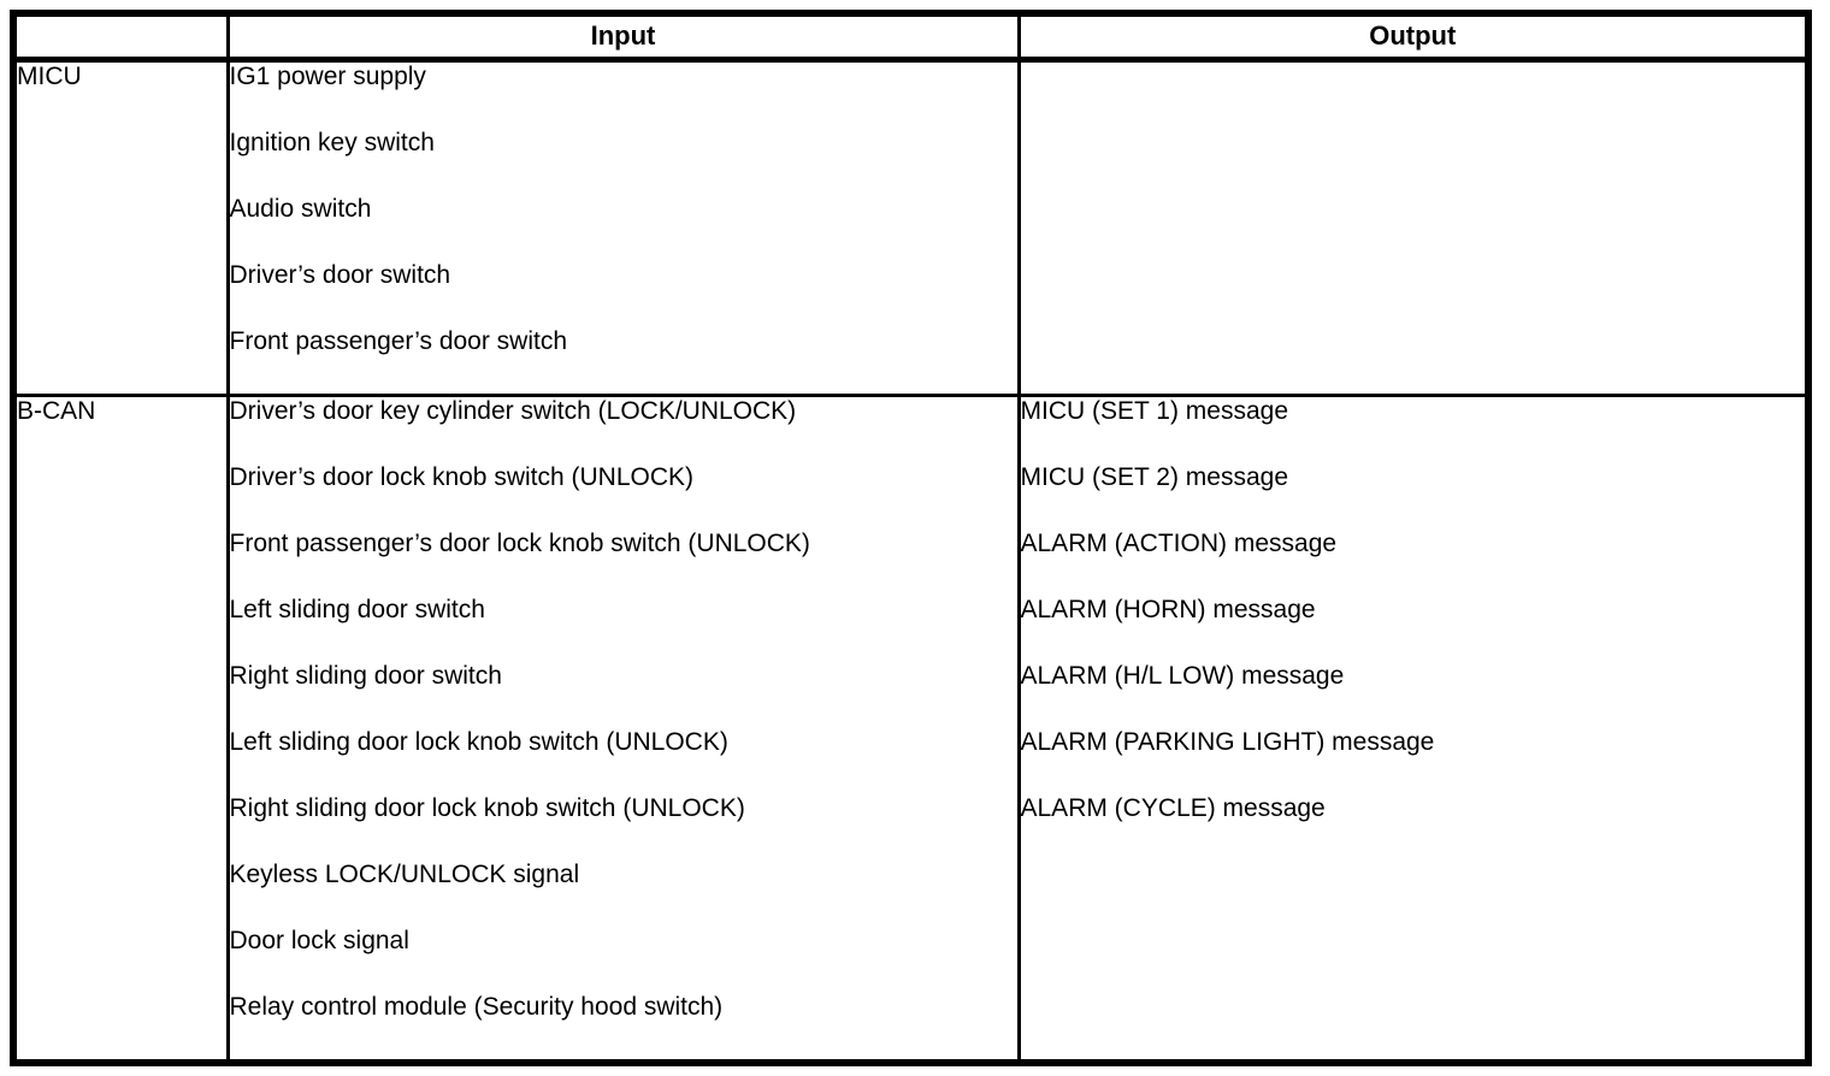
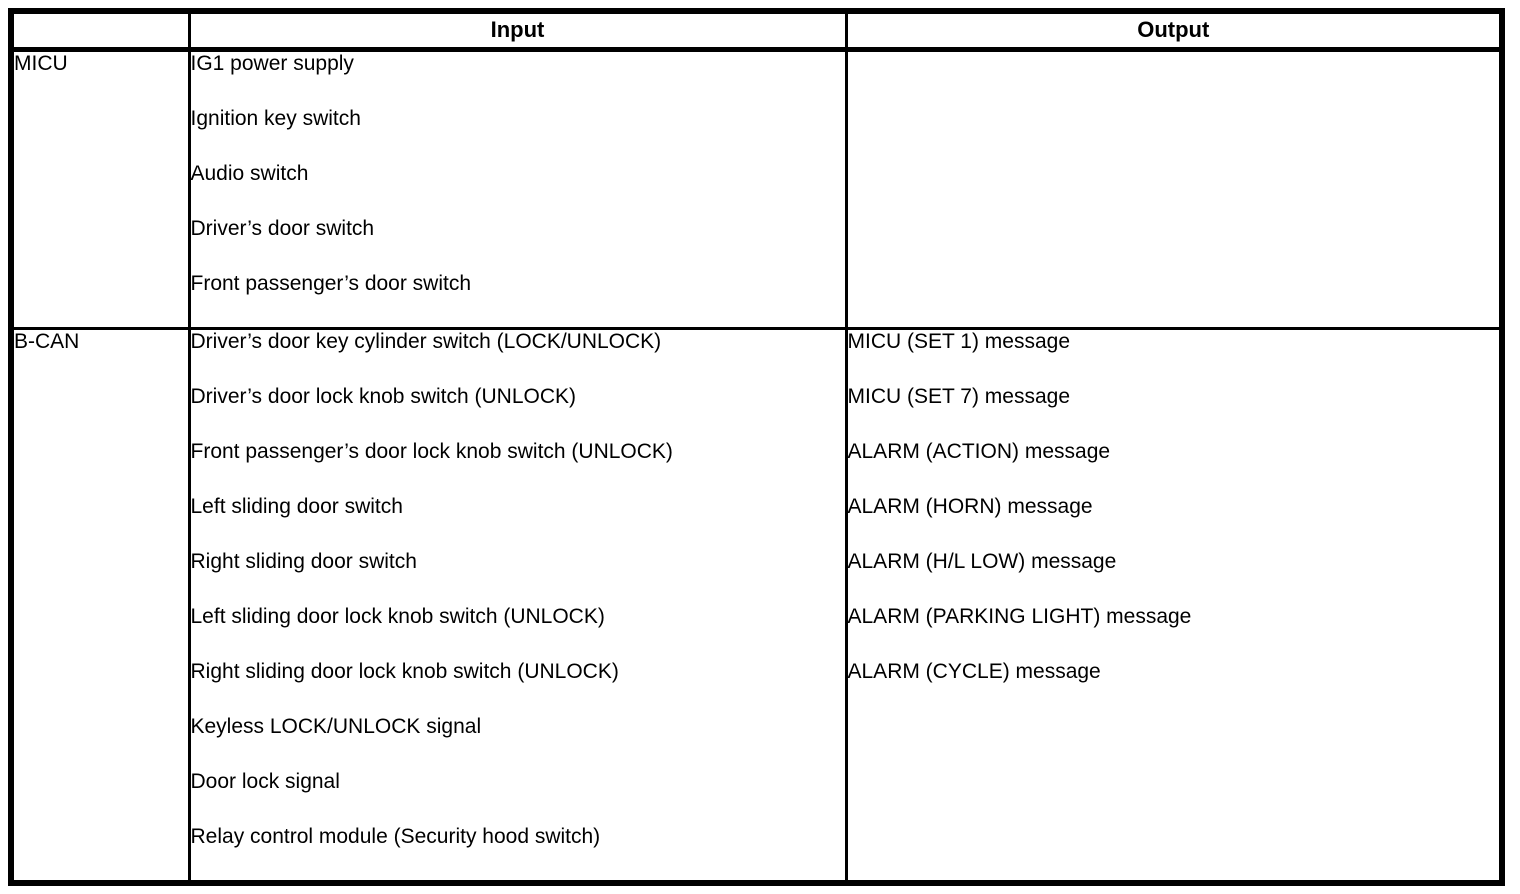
  	Input	Output
  MICU	IG1 power supply Ignition key switch Audio switch Driver’s door switch Front passenger’s door switch
- B-CAN	Driver’s door key cylinder switch (LOCK/UNLOCK) Driver’s door lock knob switch (UNLOCK) Front passenger’s door lock knob switch (UNLOCK) Left sliding door switch Right sliding door switch Left sliding door lock knob switch (UNLOCK) Right sliding door lock knob switch (UNLOCK) Keyless LOCK/UNLOCK signal Door lock signal Relay control module (Security hood switch)	MICU (SET 1) message MICU (SET 2) message ALARM (ACTION) message ALARM (HORN) message ALARM (H/L LOW) message ALARM (PARKING LIGHT) message ALARM (CYCLE) message
+ B-CAN	Driver’s door key cylinder switch (LOCK/UNLOCK) Driver’s door lock knob switch (UNLOCK) Front passenger’s door lock knob switch (UNLOCK) Left sliding door switch Right sliding door switch Left sliding door lock knob switch (UNLOCK) Right sliding door lock knob switch (UNLOCK) Keyless LOCK/UNLOCK signal Door lock signal Relay control module (Security hood switch)	MICU (SET 1) message MICU (SET 7) message ALARM (ACTION) message ALARM (HORN) message ALARM (H/L LOW) message ALARM (PARKING LIGHT) message ALARM (CYCLE) message
